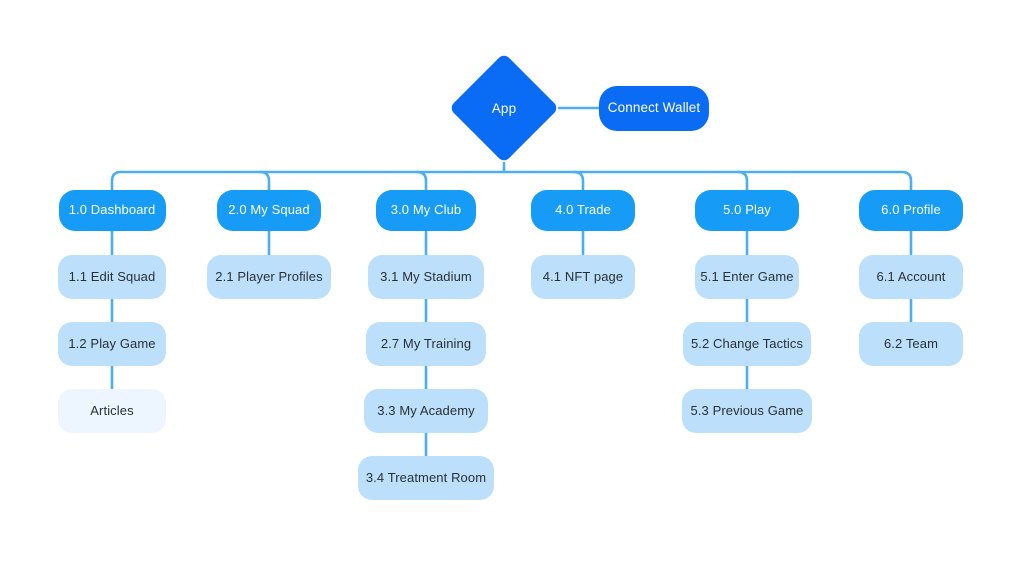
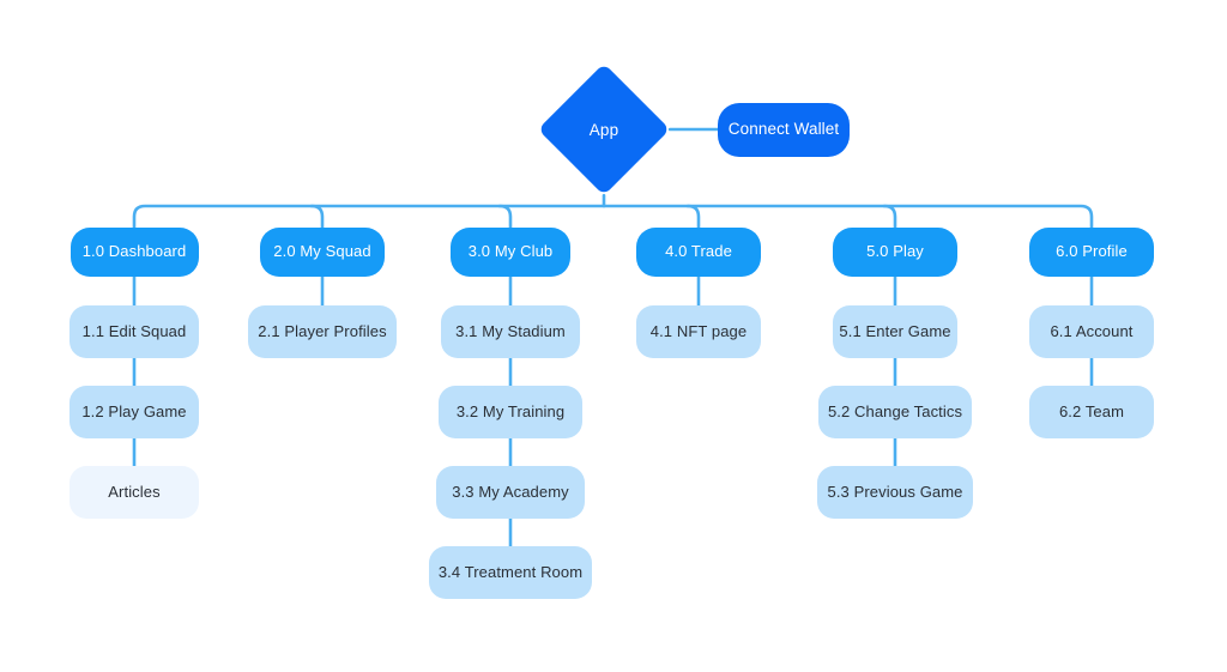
  App
  Connect Wallet
  1.0 Dashboard
  1.1 Edit Squad
  1.2 Play Game
  Articles
  2.0 My Squad
  2.1 Player Profiles
  3.0 My Club
  3.1 My Stadium
- 2.7 My Training
+ 3.2 My Training
  3.3 My Academy
  3.4 Treatment Room
  4.0 Trade
  4.1 NFT page
  5.0 Play
  5.1 Enter Game
  5.2 Change Tactics
  5.3 Previous Game
  6.0 Profile
  6.1 Account
  6.2 Team
